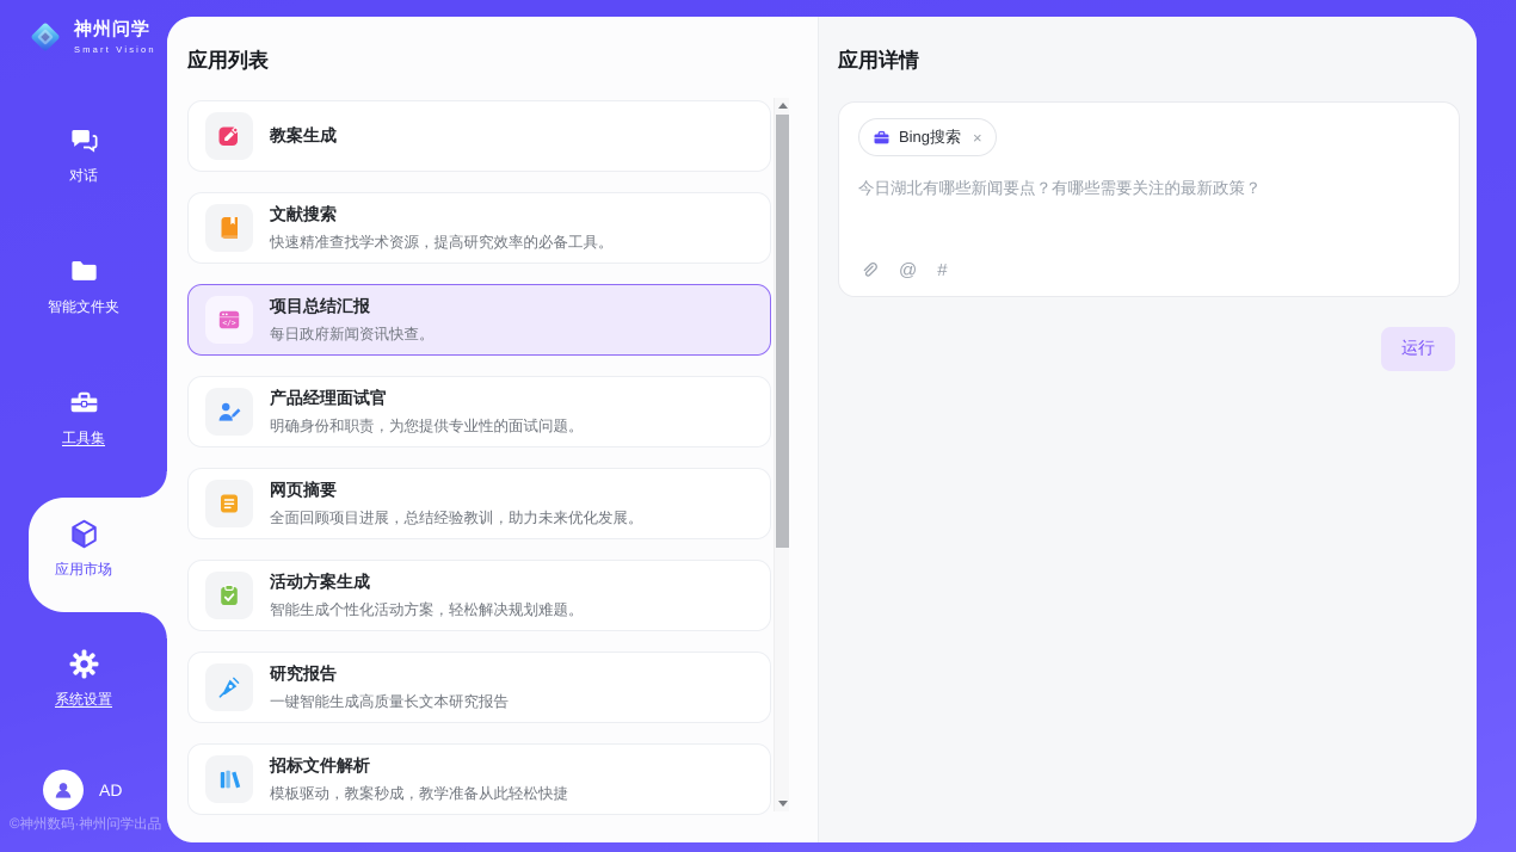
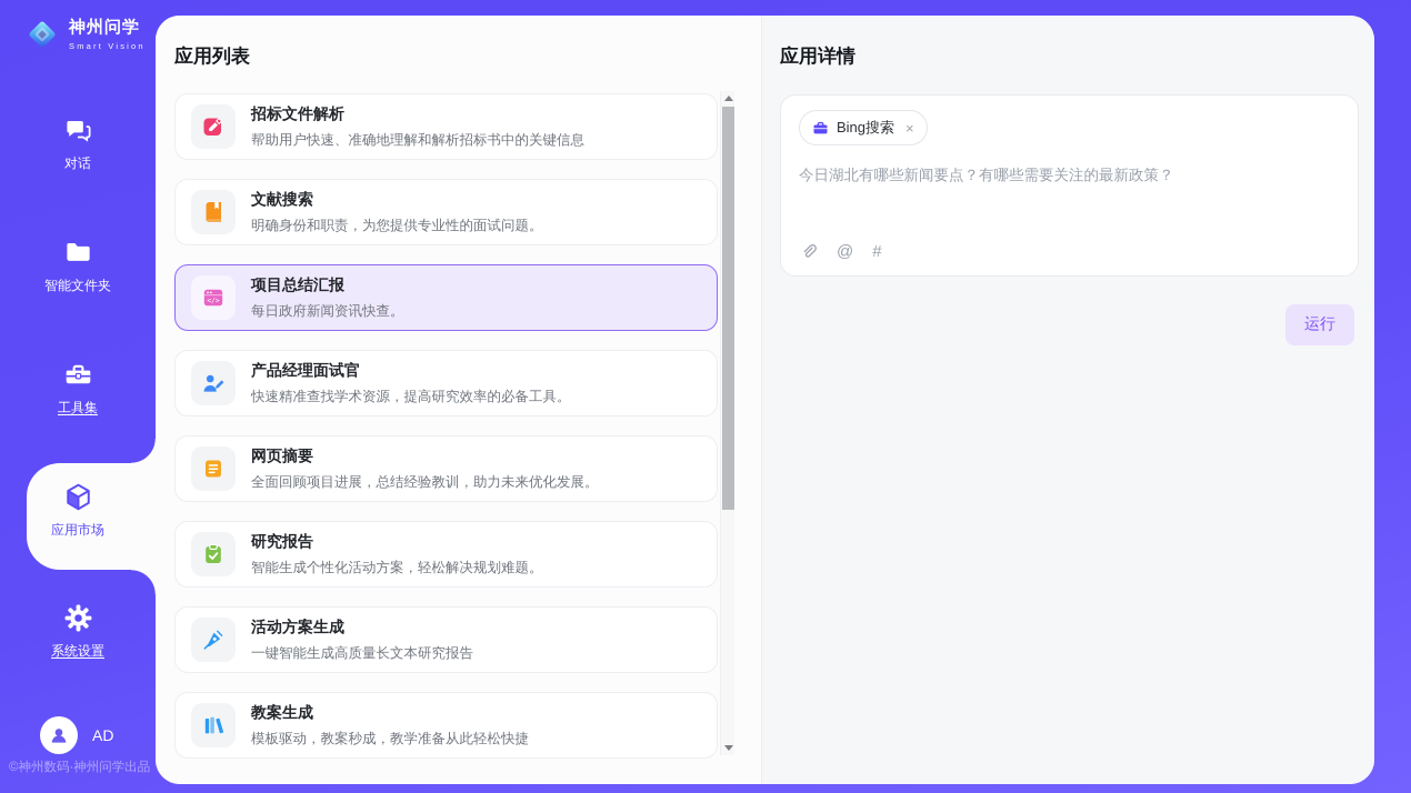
  神州问学
  Smart Vision
  对话
  智能文件夹
  工具集
  应用市场
  系统设置
  AD
  ©神州数码·神州问学出品
  应用列表
- 教案生成
+ 招标文件解析
+ 帮助用户快速、准确地理解和解析招标书中的关键信息
  文献搜索
- 快速精准查找学术资源，提高研究效率的必备工具。
+ 明确身份和职责，为您提供专业性的面试问题。
  项目总结汇报
  每日政府新闻资讯快查。
  产品经理面试官
- 明确身份和职责，为您提供专业性的面试问题。
+ 快速精准查找学术资源，提高研究效率的必备工具。
  网页摘要
  全面回顾项目进展，总结经验教训，助力未来优化发展。
- 活动方案生成
+ 研究报告
  智能生成个性化活动方案，轻松解决规划难题。
- 研究报告
+ 活动方案生成
  一键智能生成高质量长文本研究报告
- 招标文件解析
+ 教案生成
  模板驱动，教案秒成，教学准备从此轻松快捷
  应用详情
  Bing搜索
  ×
  今日湖北有哪些新闻要点？有哪些需要关注的最新政策？
  @
  #
  运行
